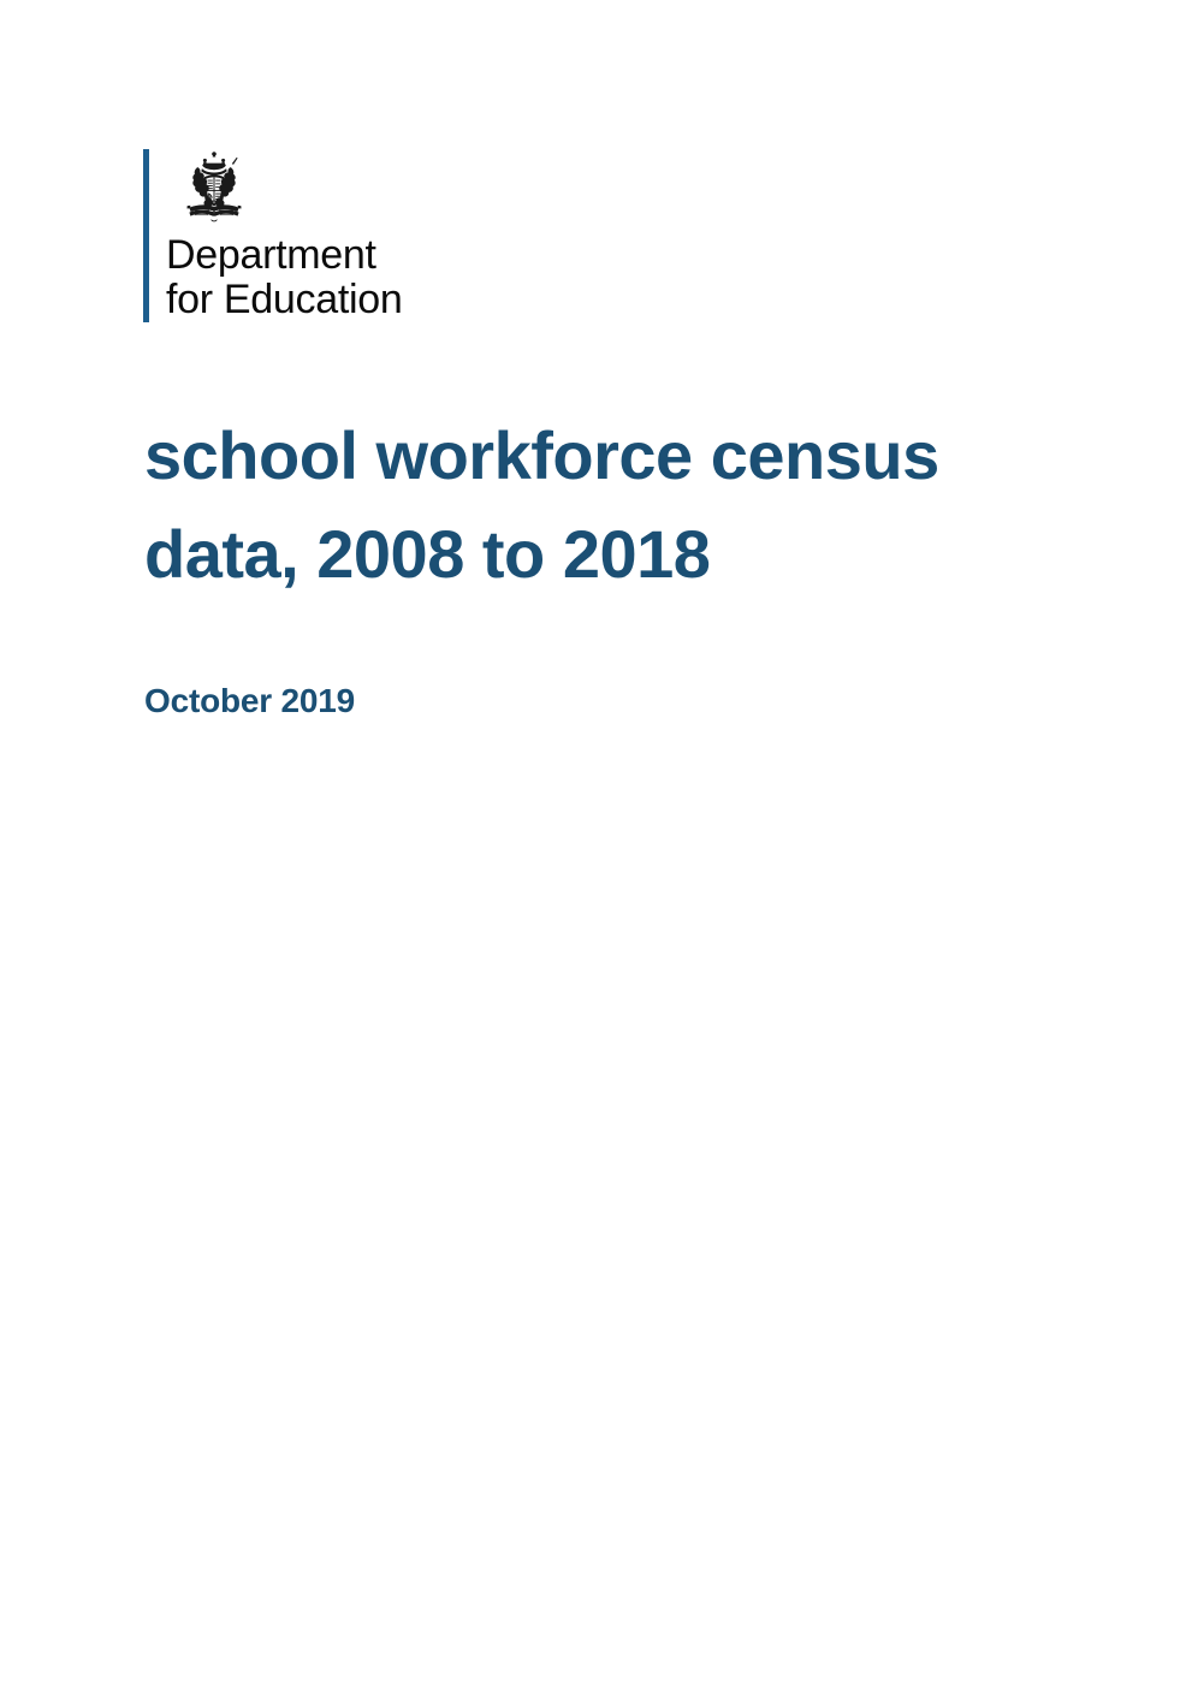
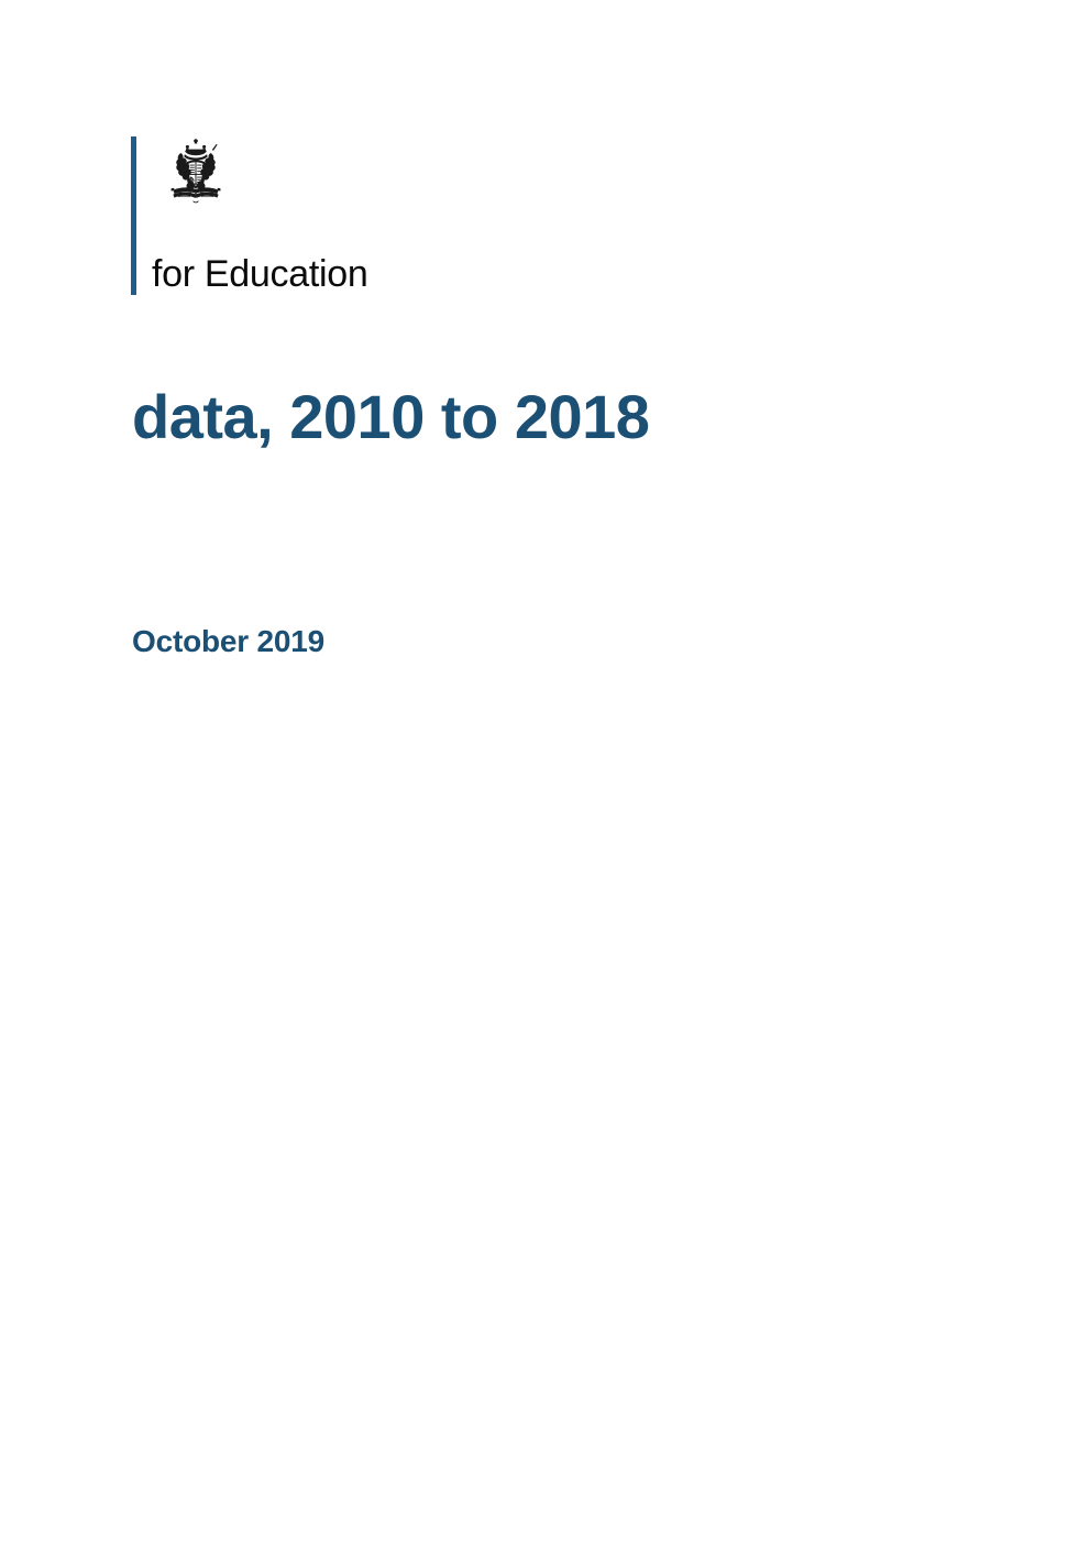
- Department
  for Education
- school workforce census
- data, 2008 to 2018
+ data, 2010 to 2018
  October 2019
